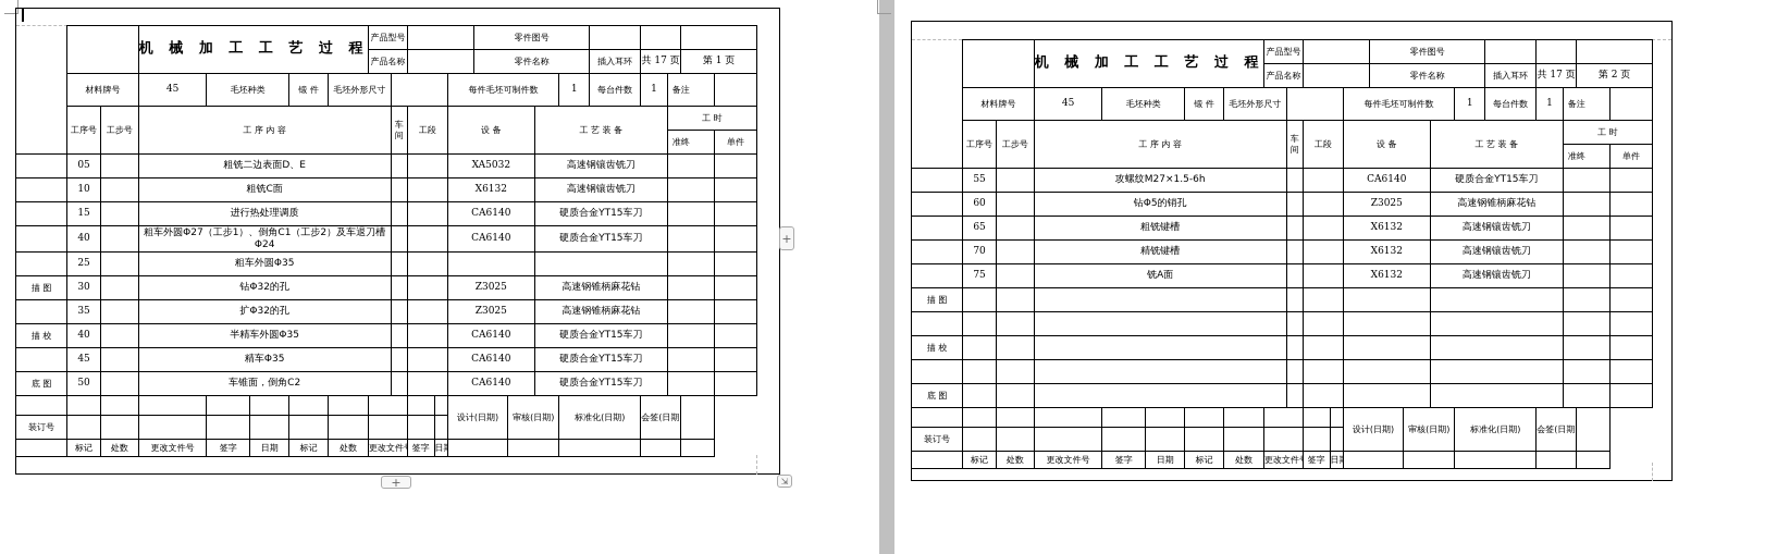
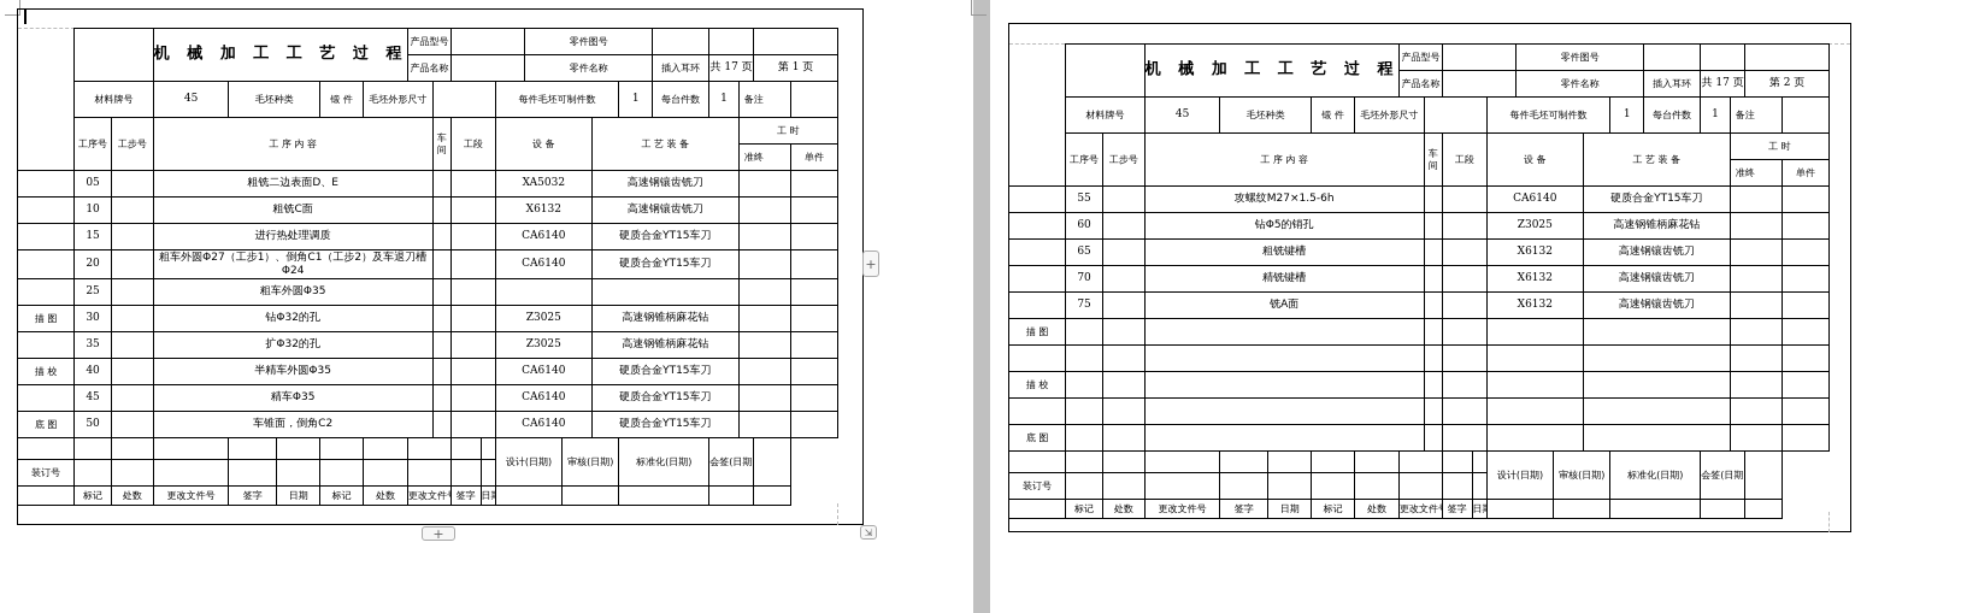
  		机 械 加 工 工 艺 过 程	产品型号		零件图号
  产品名称		零件名称	插入耳环	共 17 页	第 1 页
  	材料牌号	45	毛坯种类	锻 件	毛坯外形尺寸		每件毛坯可制件数	1	每台件数	1	备注
  	工序号	工步号	工 序 内 容	车间	工段	设 备	工 艺 装 备	工 时
  准终	单件
  	05		粗铣二边表面D、E			XA5032	高速钢镶齿铣刀
  	10		粗铣C面			X6132	高速钢镶齿铣刀
  	15		进行热处理调质			CA6140	硬质合金YT15车刀
- 	40		粗车外圆Φ27（工步1）、倒角C1（工步2）及车退刀槽Φ24			CA6140	硬质合金YT15车刀
+ 	20		粗车外圆Φ27（工步1）、倒角C1（工步2）及车退刀槽Φ24			CA6140	硬质合金YT15车刀
  	25		粗车外圆Φ35
  描 图	30		钻Φ32的孔			Z3025	高速钢锥柄麻花钻
  	35		扩Φ32的孔			Z3025	高速钢锥柄麻花钻
  描 校	40		半精车外圆Φ35			CA6140	硬质合金YT15车刀
  	45		精车Φ35			CA6140	硬质合金YT15车刀
  底 图	50		车锥面，倒角C2			CA6140	硬质合金YT15车刀
  											设计(日期)	审核(日期)	标准化(日期)	会签(日期
  装订号
  	标记	处数	更改文件号	签字	日期	标记	处数	更改文件	签字	日
  +
  +
  ⇲
  		机 械 加 工 工 艺 过 程	产品型号		零件图号
  产品名称		零件名称	插入耳环	共 17 页	第 2 页
  	材料牌号	45	毛坯种类	锻 件	毛坯外形尺寸		每件毛坯可制件数	1	每台件数	1	备注
  	工序号	工步号	工 序 内 容	车间	工段	设 备	工 艺 装 备	工 时
  准终	单件
  	55		攻螺纹M27×1.5-6h			CA6140	硬质合金YT15车刀
  	60		钻Φ5的销孔			Z3025	高速钢锥柄麻花钻
  	65		粗铣键槽			X6132	高速钢镶齿铣刀
  	70		精铣键槽			X6132	高速钢镶齿铣刀
  	75		铣A面			X6132	高速钢镶齿铣刀
  描 图
  描 校
  底 图
  											设计(日期)	审核(日期)	标准化(日期)	会签(日期
  装订号
  	标记	处数	更改文件号	签字	日期	标记	处数	更改文件	签字	日
